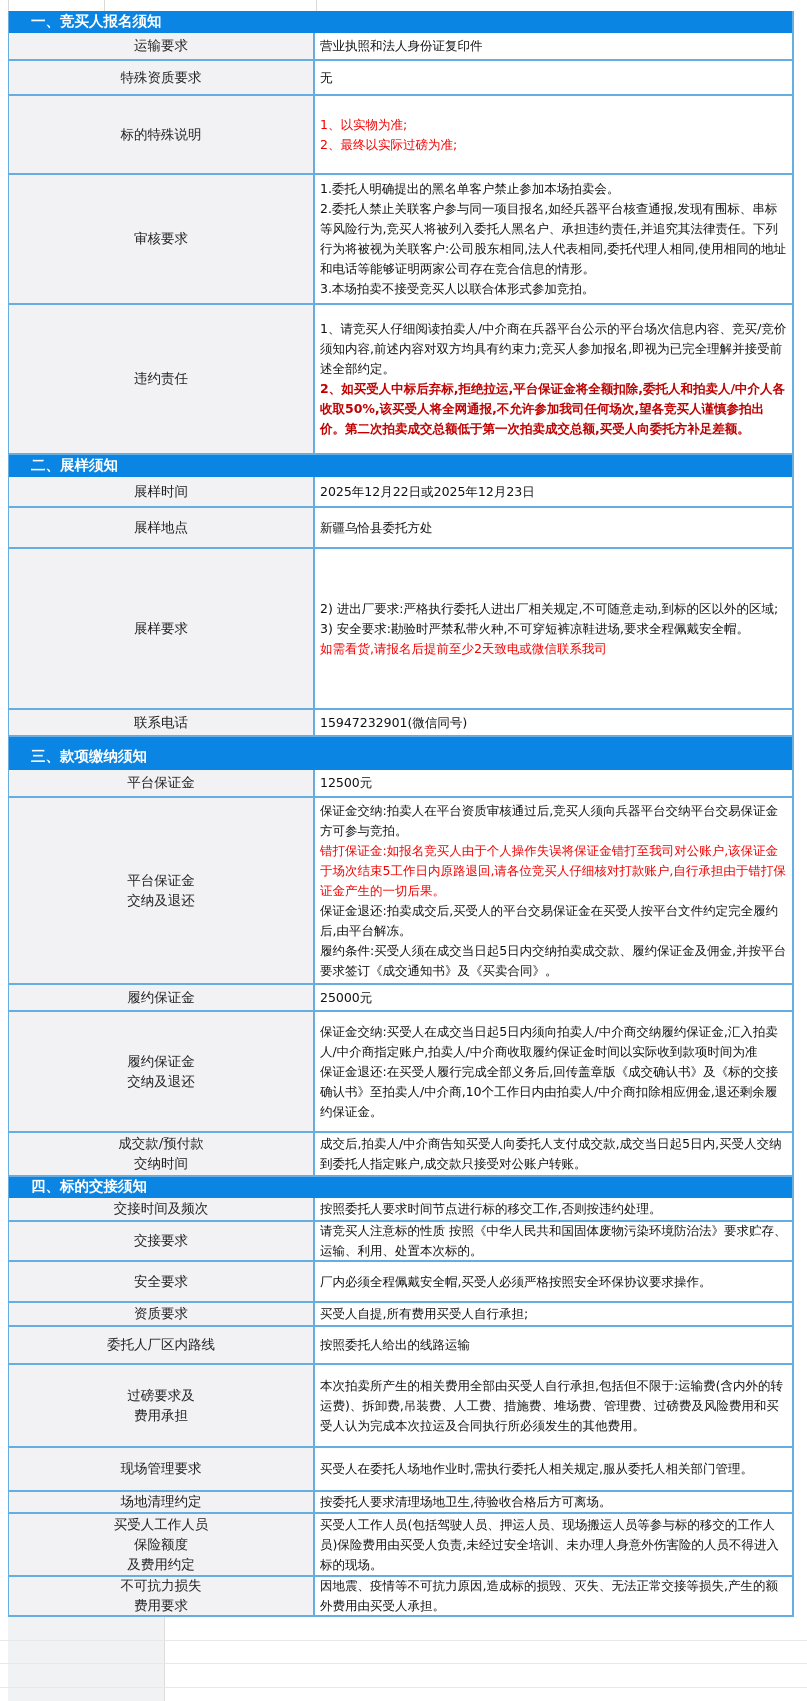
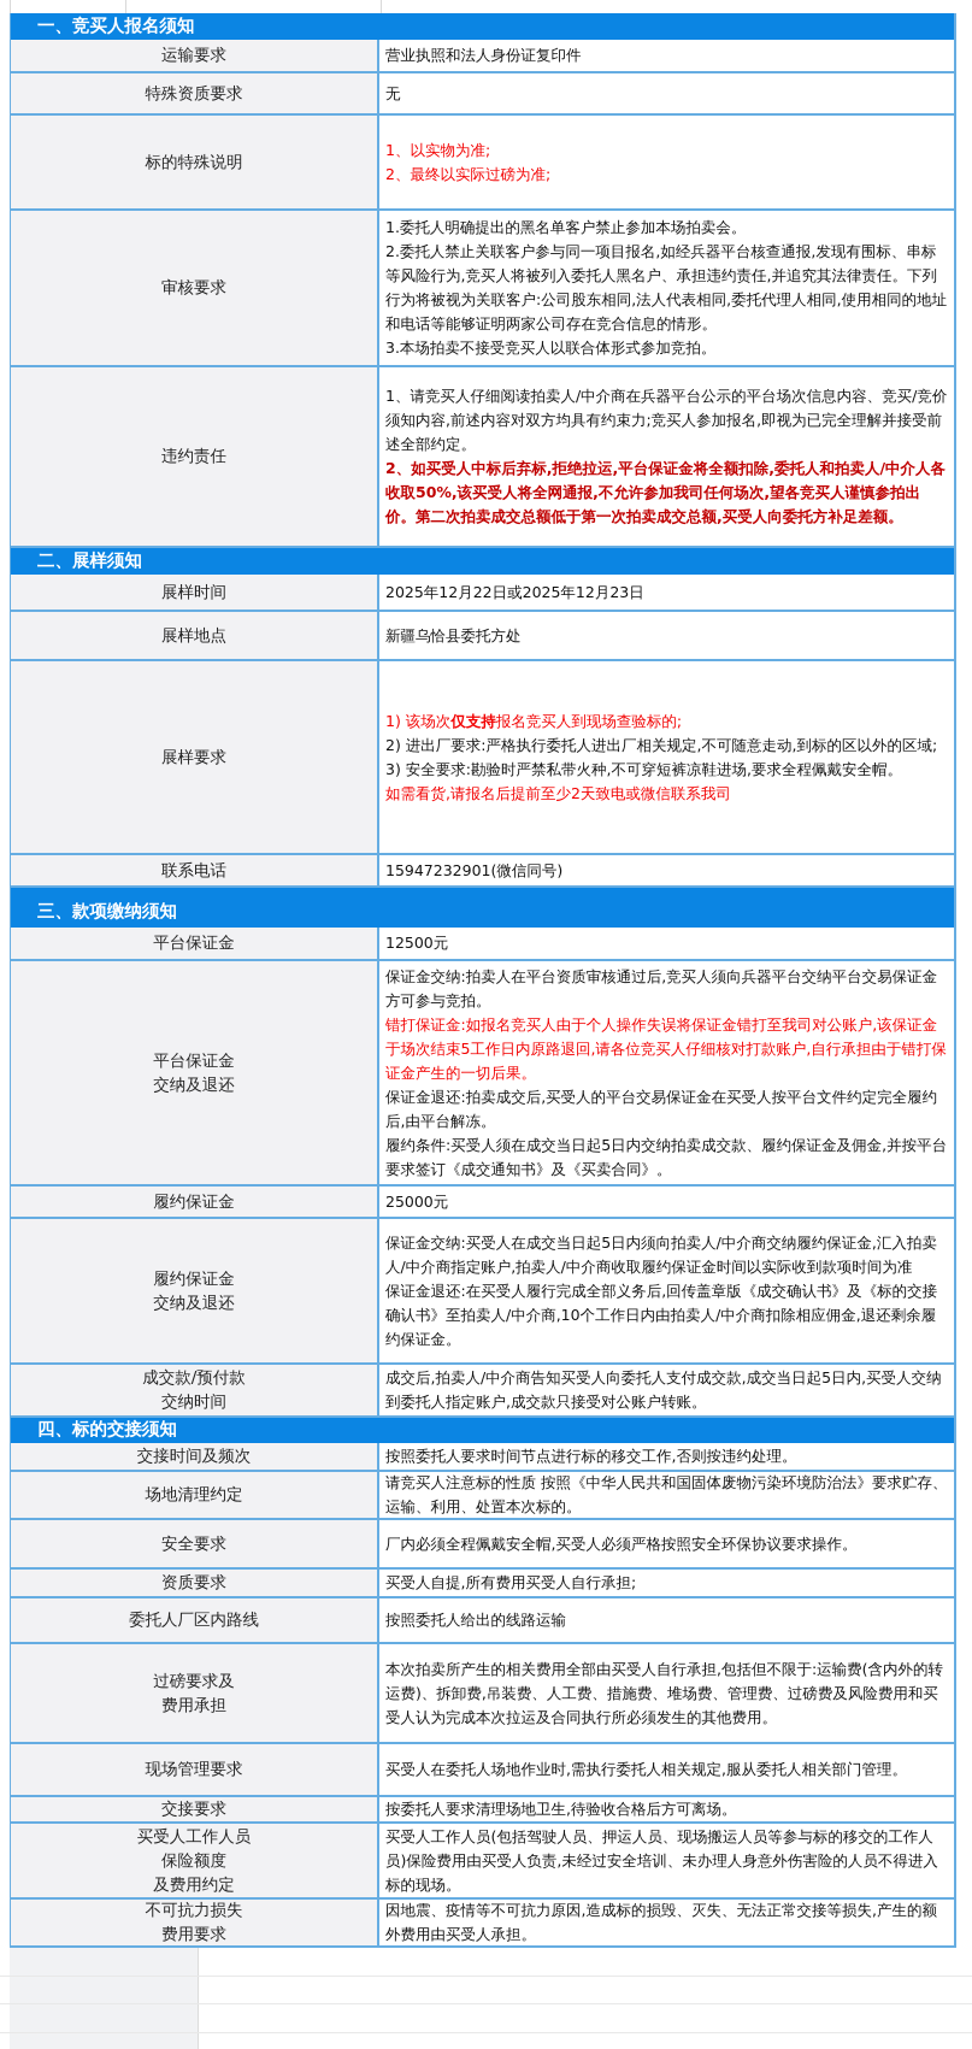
  一、竞买人报名须知
  运输要求
  营业执照和法人身份证复印件
  特殊资质要求
  无
  标的特殊说明
  1、以实物为准;
  2、最终以实际过磅为准;
  审核要求
  1.委托人明确提出的黑名单客户禁止参加本场拍卖会。
  2.委托人禁止关联客户参与同一项目报名,如经兵器平台核查通报,发现有围标、串标等风险行为,竞买人将被列入委托人黑名户、承担违约责任,并追究其法律责任。下列行为将被视为关联客户:公司股东相同,法人代表相同,委托代理人相同,使用相同的地址和电话等能够证明两家公司存在竞合信息的情形。
  3.本场拍卖不接受竞买人以联合体形式参加竞拍。
  违约责任
  1、请竞买人仔细阅读拍卖人/中介商在兵器平台公示的平台场次信息内容、竞买/竞价须知内容,前述内容对双方均具有约束力;竞买人参加报名,即视为已完全理解并接受前述全部约定。
  2、如买受人中标后弃标,拒绝拉运,平台保证金将全额扣除,委托人和拍卖人/中介人各收取50%,该买受人将全网通报,不允许参加我司任何场次,望各竞买人谨慎参拍出价。第二次拍卖成交总额低于第一次拍卖成交总额,买受人向委托方补足差额。
  二、展样须知
  展样时间
  2025年12月22日或2025年12月23日
  展样地点
  新疆乌恰县委托方处
  展样要求
+ 1) 该场次仅支持报名竞买人到现场查验标的;
  2) 进出厂要求:严格执行委托人进出厂相关规定,不可随意走动,到标的区以外的区域;
  3) 安全要求:勘验时严禁私带火种,不可穿短裤凉鞋进场,要求全程佩戴安全帽。
  如需看货,请报名后提前至少2天致电或微信联系我司
  联系电话
  15947232901(微信同号)
  三、款项缴纳须知
  平台保证金
  12500元
  平台保证金
  交纳及退还
  保证金交纳:拍卖人在平台资质审核通过后,竞买人须向兵器平台交纳平台交易保证金方可参与竞拍。
  错打保证金:如报名竞买人由于个人操作失误将保证金错打至我司对公账户,该保证金于场次结束5工作日内原路退回,请各位竞买人仔细核对打款账户,自行承担由于错打保证金产生的一切后果。
  保证金退还:拍卖成交后,买受人的平台交易保证金在买受人按平台文件约定完全履约后,由平台解冻。
  履约条件:买受人须在成交当日起5日内交纳拍卖成交款、履约保证金及佣金,并按平台要求签订《成交通知书》及《买卖合同》。
  履约保证金
  25000元
  履约保证金
  交纳及退还
  保证金交纳:买受人在成交当日起5日内须向拍卖人/中介商交纳履约保证金,汇入拍卖人/中介商指定账户,拍卖人/中介商收取履约保证金时间以实际收到款项时间为准
  保证金退还:在买受人履行完成全部义务后,回传盖章版《成交确认书》及《标的交接确认书》至拍卖人/中介商,10个工作日内由拍卖人/中介商扣除相应佣金,退还剩余履约保证金。
  成交款/预付款
  交纳时间
  成交后,拍卖人/中介商告知买受人向委托人支付成交款,成交当日起5日内,买受人交纳到委托人指定账户,成交款只接受对公账户转账。
  四、标的交接须知
  交接时间及频次
  按照委托人要求时间节点进行标的移交工作,否则按违约处理。
- 交接要求
+ 场地清理约定
  请竞买人注意标的性质 按照《中华人民共和国固体废物污染环境防治法》要求贮存、运输、利用、处置本次标的。
  安全要求
  厂内必须全程佩戴安全帽,买受人必须严格按照安全环保协议要求操作。
  资质要求
  买受人自提,所有费用买受人自行承担;
  委托人厂区内路线
  按照委托人给出的线路运输
  过磅要求及
  费用承担
  本次拍卖所产生的相关费用全部由买受人自行承担,包括但不限于:运输费(含内外的转运费)、拆卸费,吊装费、人工费、措施费、堆场费、管理费、过磅费及风险费用和买受人认为完成本次拉运及合同执行所必须发生的其他费用。
  现场管理要求
  买受人在委托人场地作业时,需执行委托人相关规定,服从委托人相关部门管理。
- 场地清理约定
+ 交接要求
  按委托人要求清理场地卫生,待验收合格后方可离场。
  买受人工作人员
  保险额度
  及费用约定
  买受人工作人员(包括驾驶人员、押运人员、现场搬运人员等参与标的移交的工作人员)保险费用由买受人负责,未经过安全培训、未办理人身意外伤害险的人员不得进入标的现场。
  不可抗力损失
  费用要求
  因地震、疫情等不可抗力原因,造成标的损毁、灭失、无法正常交接等损失,产生的额外费用由买受人承担。
